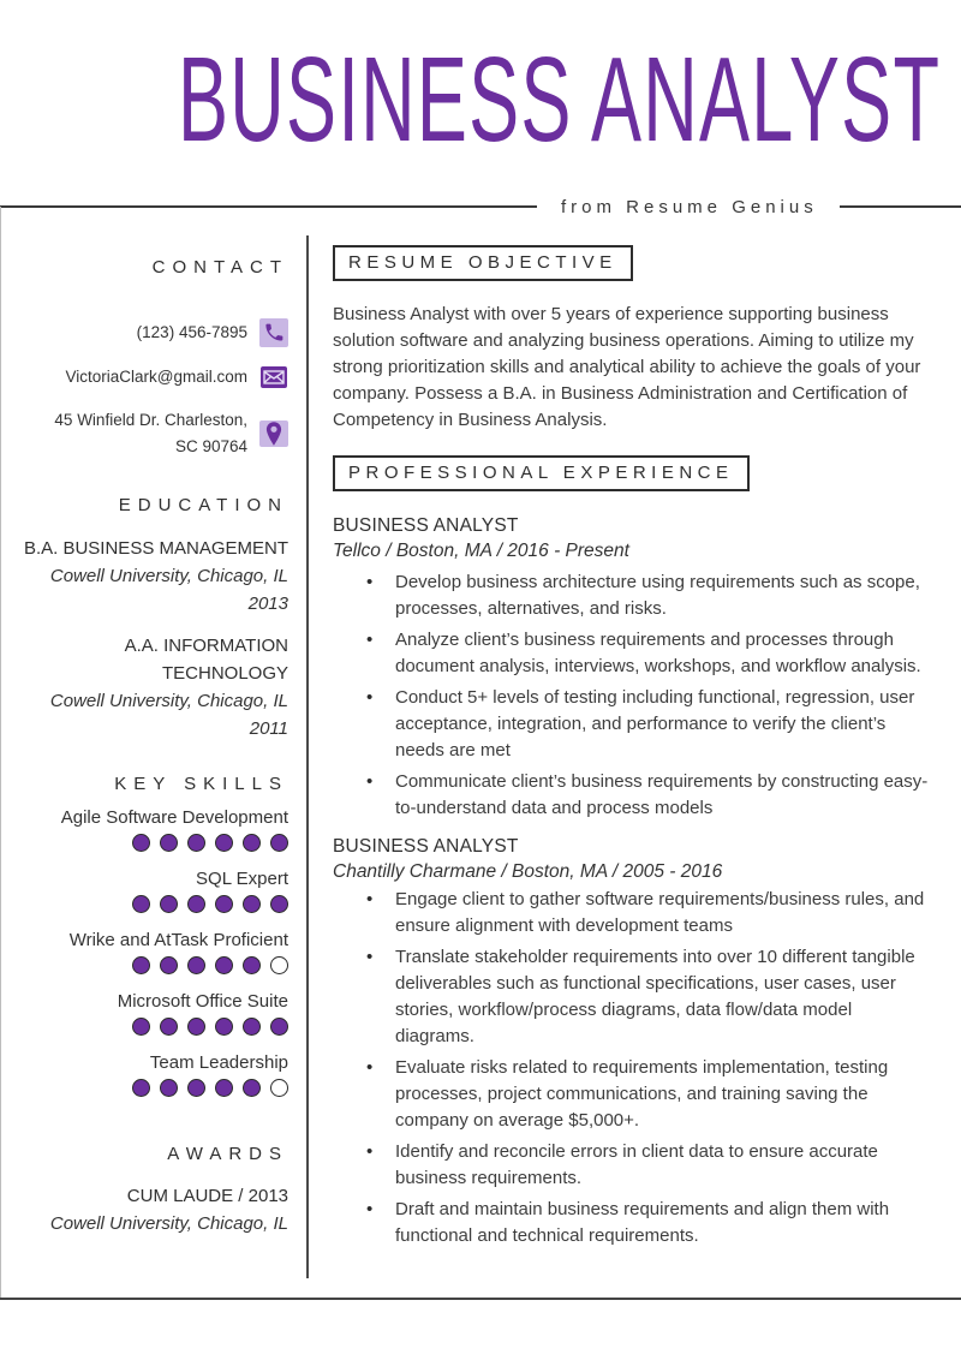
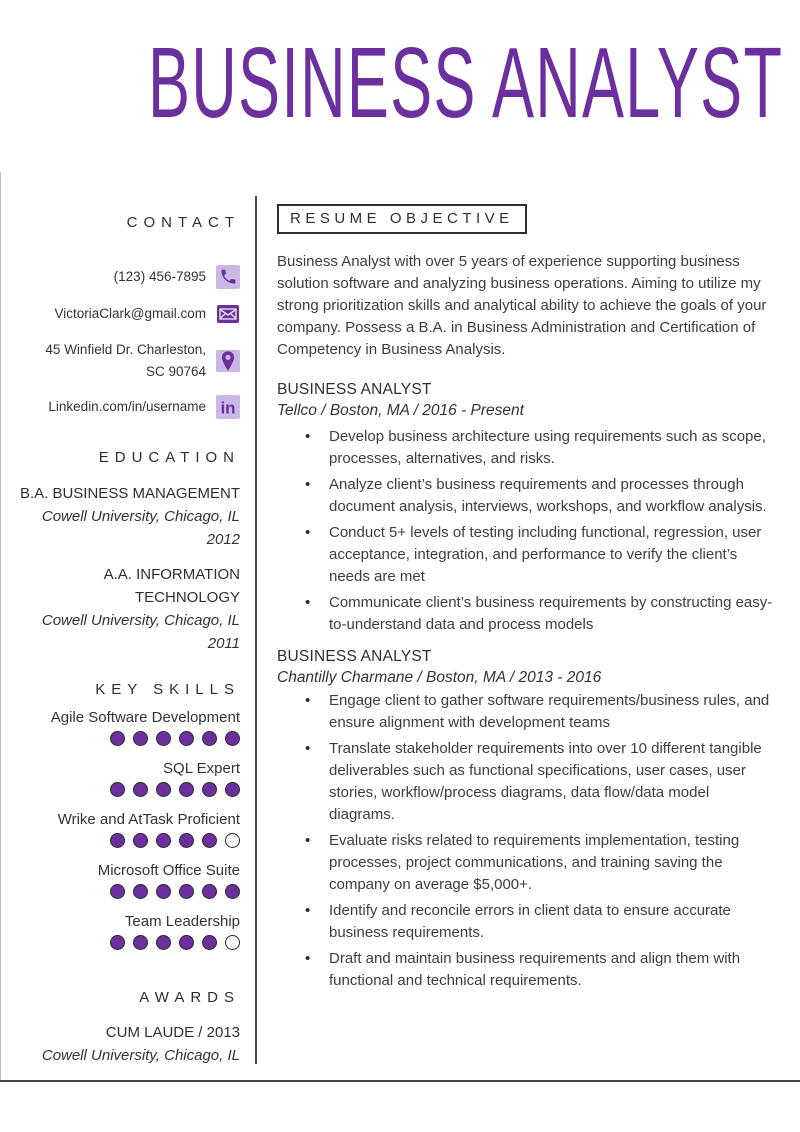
  BUSINESS ANALYST
- from Resume Genius
  CONTACT
  (123) 456-7895
  VictoriaClark@gmail.com
  45 Winfield Dr. Charleston, SC 90764
+ Linkedin.com/in/username
+ in
  EDUCATION
  B.A. BUSINESS MANAGEMENT
  Cowell University, Chicago, IL
- 2013
+ 2012
  A.A. INFORMATION TECHNOLOGY
  Cowell University, Chicago, IL
  2011
  KEY SKILLS
  Agile Software Development
  SQL Expert
  Wrike and AtTask Proficient
  Microsoft Office Suite
  Team Leadership
  AWARDS
  CUM LAUDE / 2013
  Cowell University, Chicago, IL
  RESUME OBJECTIVE
  Business Analyst with over 5 years of experience supporting business solution software and analyzing business operations. Aiming to utilize my strong prioritization skills and analytical ability to achieve the goals of your company. Possess a B.A. in Business Administration and Certification of Competency in Business Analysis.
- PROFESSIONAL EXPERIENCE
  BUSINESS ANALYST
  Tellco / Boston, MA / 2016 - Present
  Develop business architecture using requirements such as scope, processes, alternatives, and risks.
  Analyze client’s business requirements and processes through document analysis, interviews, workshops, and workflow analysis.
  Conduct 5+ levels of testing including functional, regression, user acceptance, integration, and performance to verify the client’s needs are met
  Communicate client’s business requirements by constructing easy- to-understand data and process models
  BUSINESS ANALYST
- Chantilly Charmane / Boston, MA / 2005 - 2016
+ Chantilly Charmane / Boston, MA / 2013 - 2016
  Engage client to gather software requirements/business rules, and ensure alignment with development teams
  Translate stakeholder requirements into over 10 different tangible deliverables such as functional specifications, user cases, user stories, workflow/process diagrams, data flow/data model diagrams.
  Evaluate risks related to requirements implementation, testing processes, project communications, and training saving the company on average $5,000+.
  Identify and reconcile errors in client data to ensure accurate business requirements.
  Draft and maintain business requirements and align them with functional and technical requirements.
